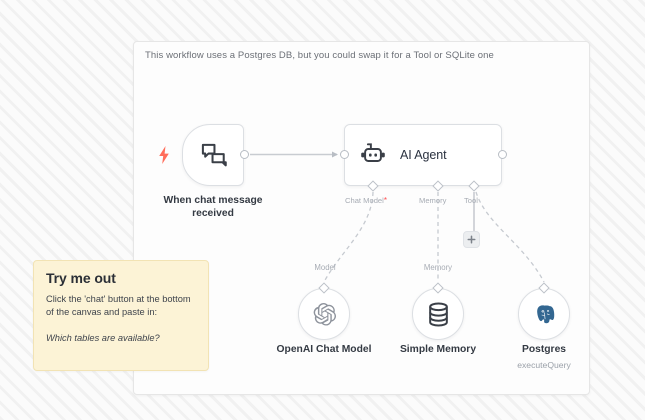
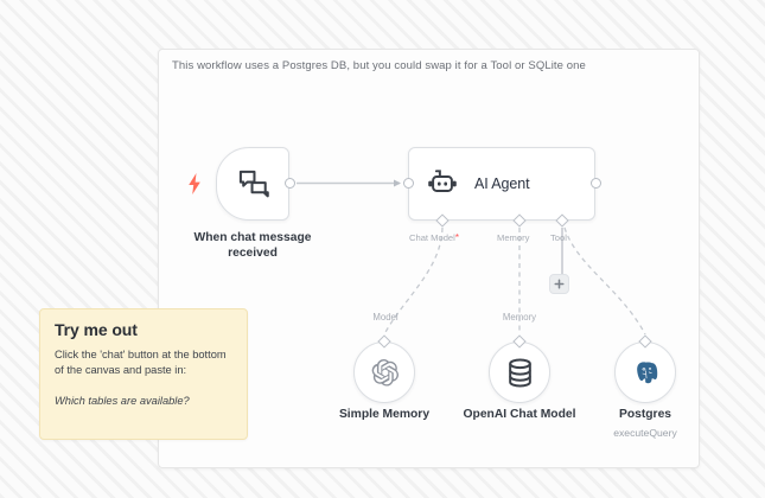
  This workflow uses a Postgres DB, but you could swap it for a Tool or SQLite one
  When chat message received
  AI Agent
  Chat Model*
  Memory
  Tool
  Model
- OpenAI Chat Model
+ Simple Memory
  Memory
- Simple Memory
+ OpenAI Chat Model
  Postgres
  executeQuery
  Try me out
  Click the 'chat' button at the bottom of the canvas and paste in:
  Which tables are available?
